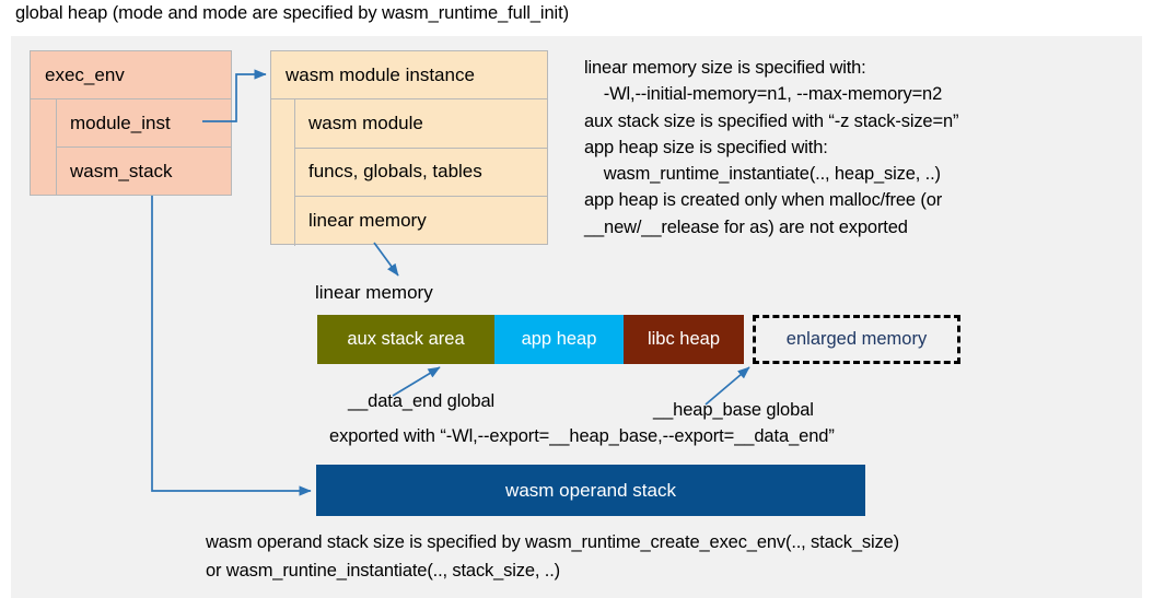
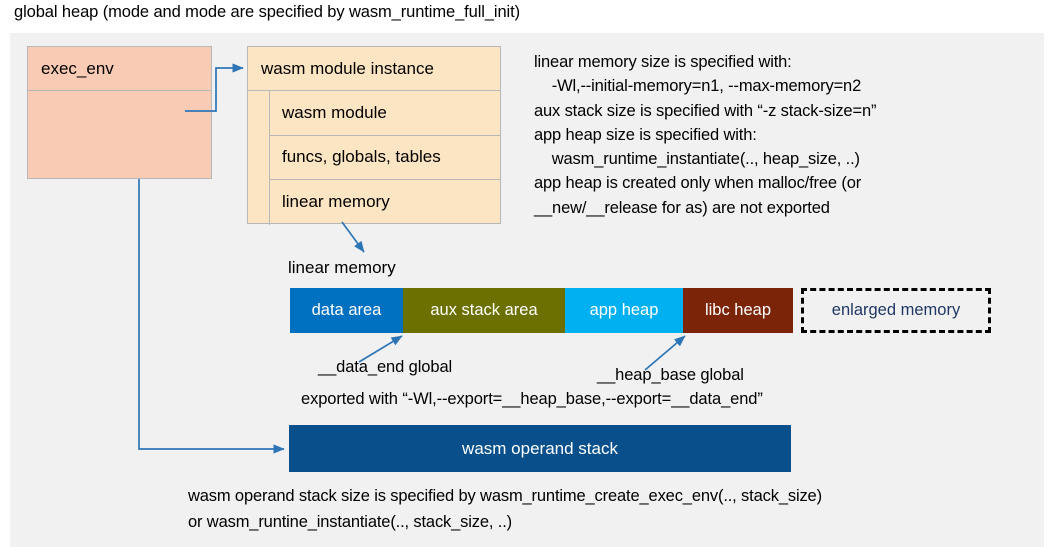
  global heap (mode and mode are specified by wasm_runtime_full_init)
  exec_env
- module_inst
- wasm_stack
  wasm module instance
  wasm module
  funcs, globals, tables
  linear memory
  linear memory size is specified with:
  -Wl,--initial-memory=n1, --max-memory=n2
  aux stack size is specified with “-z stack-size=n”
  app heap size is specified with:
  wasm_runtime_instantiate(.., heap_size, ..)
  app heap is created only when malloc/free (or
  __new/__release for as) are not exported
  linear memory
+ data area
  aux stack area
  app heap
  libc heap
  enlarged memory
  __data_end global
  __heap_base global
  exported with “-Wl,--export=__heap_base,--export=__data_end”
  wasm operand stack
  wasm operand stack size is specified by wasm_runtime_create_exec_env(.., stack_size)
  or wasm_runtine_instantiate(.., stack_size, ..)
